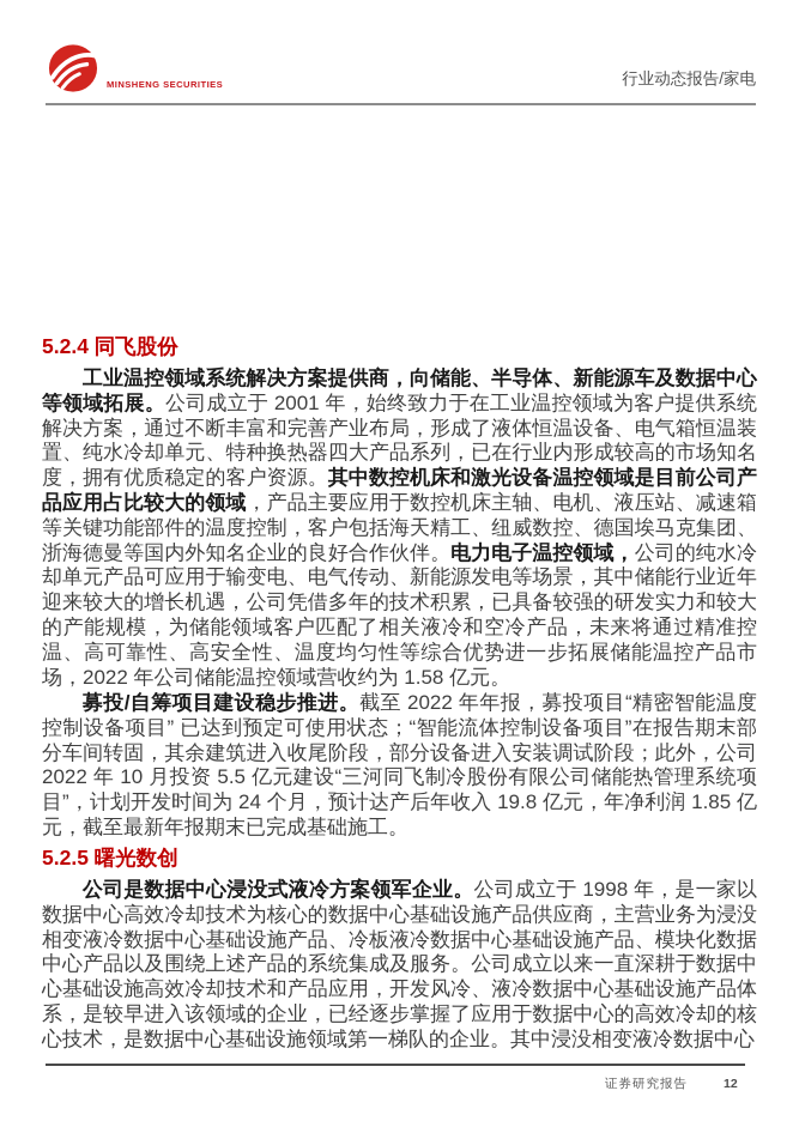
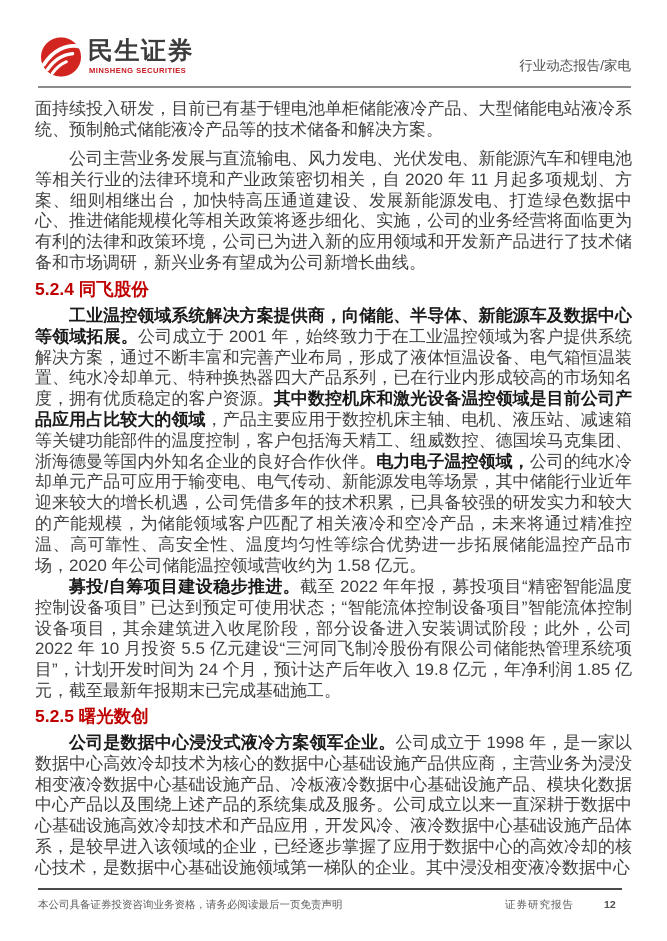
+ 民生证券
  MINSHENG SECURITIES
  行业动态报告/家电
+ 面持续投入研发，目前已有基于锂电池单柜储能液冷产品、大型储能电站液冷系统、预制舱式储能液冷产品等的技术储备和解决方案。
+ 公司主营业务发展与直流输电、风力发电、光伏发电、新能源汽车和锂电池等相关行业的法律环境和产业政策密切相关，自 2020 年 11 月起多项规划、方案、细则相继出台，加快特高压通道建设、发展新能源发电、打造绿色数据中心、推进储能规模化等相关政策将逐步细化、实施，公司的业务经营将面临更为有利的法律和政策环境，公司已为进入新的应用领域和开发新产品进行了技术储备和市场调研，新兴业务有望成为公司新增长曲线。
  5.2.4 同飞股份
- 工业温控领域系统解决方案提供商，向储能、半导体、新能源车及数据中心等领域拓展。公司成立于 2001 年，始终致力于在工业温控领域为客户提供系统解决方案，通过不断丰富和完善产业布局，形成了液体恒温设备、电气箱恒温装置、纯水冷却单元、特种换热器四大产品系列，已在行业内形成较高的市场知名度，拥有优质稳定的客户资源。其中数控机床和激光设备温控领域是目前公司产品应用占比较大的领域，产品主要应用于数控机床主轴、电机、液压站、减速箱等关键功能部件的温度控制，客户包括海天精工、纽威数控、德国埃马克集团、浙海德曼等国内外知名企业的良好合作伙伴。电力电子温控领域，公司的纯水冷却单元产品可应用于输变电、电气传动、新能源发电等场景，其中储能行业近年迎来较大的增长机遇，公司凭借多年的技术积累，已具备较强的研发实力和较大的产能规模，为储能领域客户匹配了相关液冷和空冷产品，未来将通过精准控温、高可靠性、高安全性、温度均匀性等综合优势进一步拓展储能温控产品市场，2022 年公司储能温控领域营收约为 1.58 亿元。
+ 工业温控领域系统解决方案提供商，向储能、半导体、新能源车及数据中心等领域拓展。公司成立于 2001 年，始终致力于在工业温控领域为客户提供系统解决方案，通过不断丰富和完善产业布局，形成了液体恒温设备、电气箱恒温装置、纯水冷却单元、特种换热器四大产品系列，已在行业内形成较高的市场知名度，拥有优质稳定的客户资源。其中数控机床和激光设备温控领域是目前公司产品应用占比较大的领域，产品主要应用于数控机床主轴、电机、液压站、减速箱等关键功能部件的温度控制，客户包括海天精工、纽威数控、德国埃马克集团、浙海德曼等国内外知名企业的良好合作伙伴。电力电子温控领域，公司的纯水冷却单元产品可应用于输变电、电气传动、新能源发电等场景，其中储能行业近年迎来较大的增长机遇，公司凭借多年的技术积累，已具备较强的研发实力和较大的产能规模，为储能领域客户匹配了相关液冷和空冷产品，未来将通过精准控温、高可靠性、高安全性、温度均匀性等综合优势进一步拓展储能温控产品市场，2020 年公司储能温控领域营收约为 1.58 亿元。
- 募投/自筹项目建设稳步推进。截至 2022 年年报，募投项目“精密智能温度控制设备项目” 已达到预定可使用状态；“智能流体控制设备项目”在报告期末部分车间转固，其余建筑进入收尾阶段，部分设备进入安装调试阶段；此外，公司 2022 年 10 月投资 5.5 亿元建设“三河同飞制冷股份有限公司储能热管理系统项目”，计划开发时间为 24 个月，预计达产后年收入 19.8 亿元，年净利润 1.85 亿元，截至最新年报期末已完成基础施工。
+ 募投/自筹项目建设稳步推进。截至 2022 年年报，募投项目“精密智能温度控制设备项目” 已达到预定可使用状态；“智能流体控制设备项目”智能流体控制设备项目，其余建筑进入收尾阶段，部分设备进入安装调试阶段；此外，公司 2022 年 10 月投资 5.5 亿元建设“三河同飞制冷股份有限公司储能热管理系统项目”，计划开发时间为 24 个月，预计达产后年收入 19.8 亿元，年净利润 1.85 亿元，截至最新年报期末已完成基础施工。
  5.2.5 曙光数创
  公司是数据中心浸没式液冷方案领军企业。公司成立于 1998 年，是一家以数据中心高效冷却技术为核心的数据中心基础设施产品供应商，主营业务为浸没相变液冷数据中心基础设施产品、冷板液冷数据中心基础设施产品、模块化数据中心产品以及围绕上述产品的系统集成及服务。公司成立以来一直深耕于数据中心基础设施高效冷却技术和产品应用，开发风冷、液冷数据中心基础设施产品体系，是较早进入该领域的企业，已经逐步掌握了应用于数据中心的高效冷却的核心技术，是数据中心基础设施领域第一梯队的企业。其中浸没相变液冷数据中心
+ 本公司具备证券投资咨询业务资格，请务必阅读最后一页免责声明
  证券研究报告
  12
